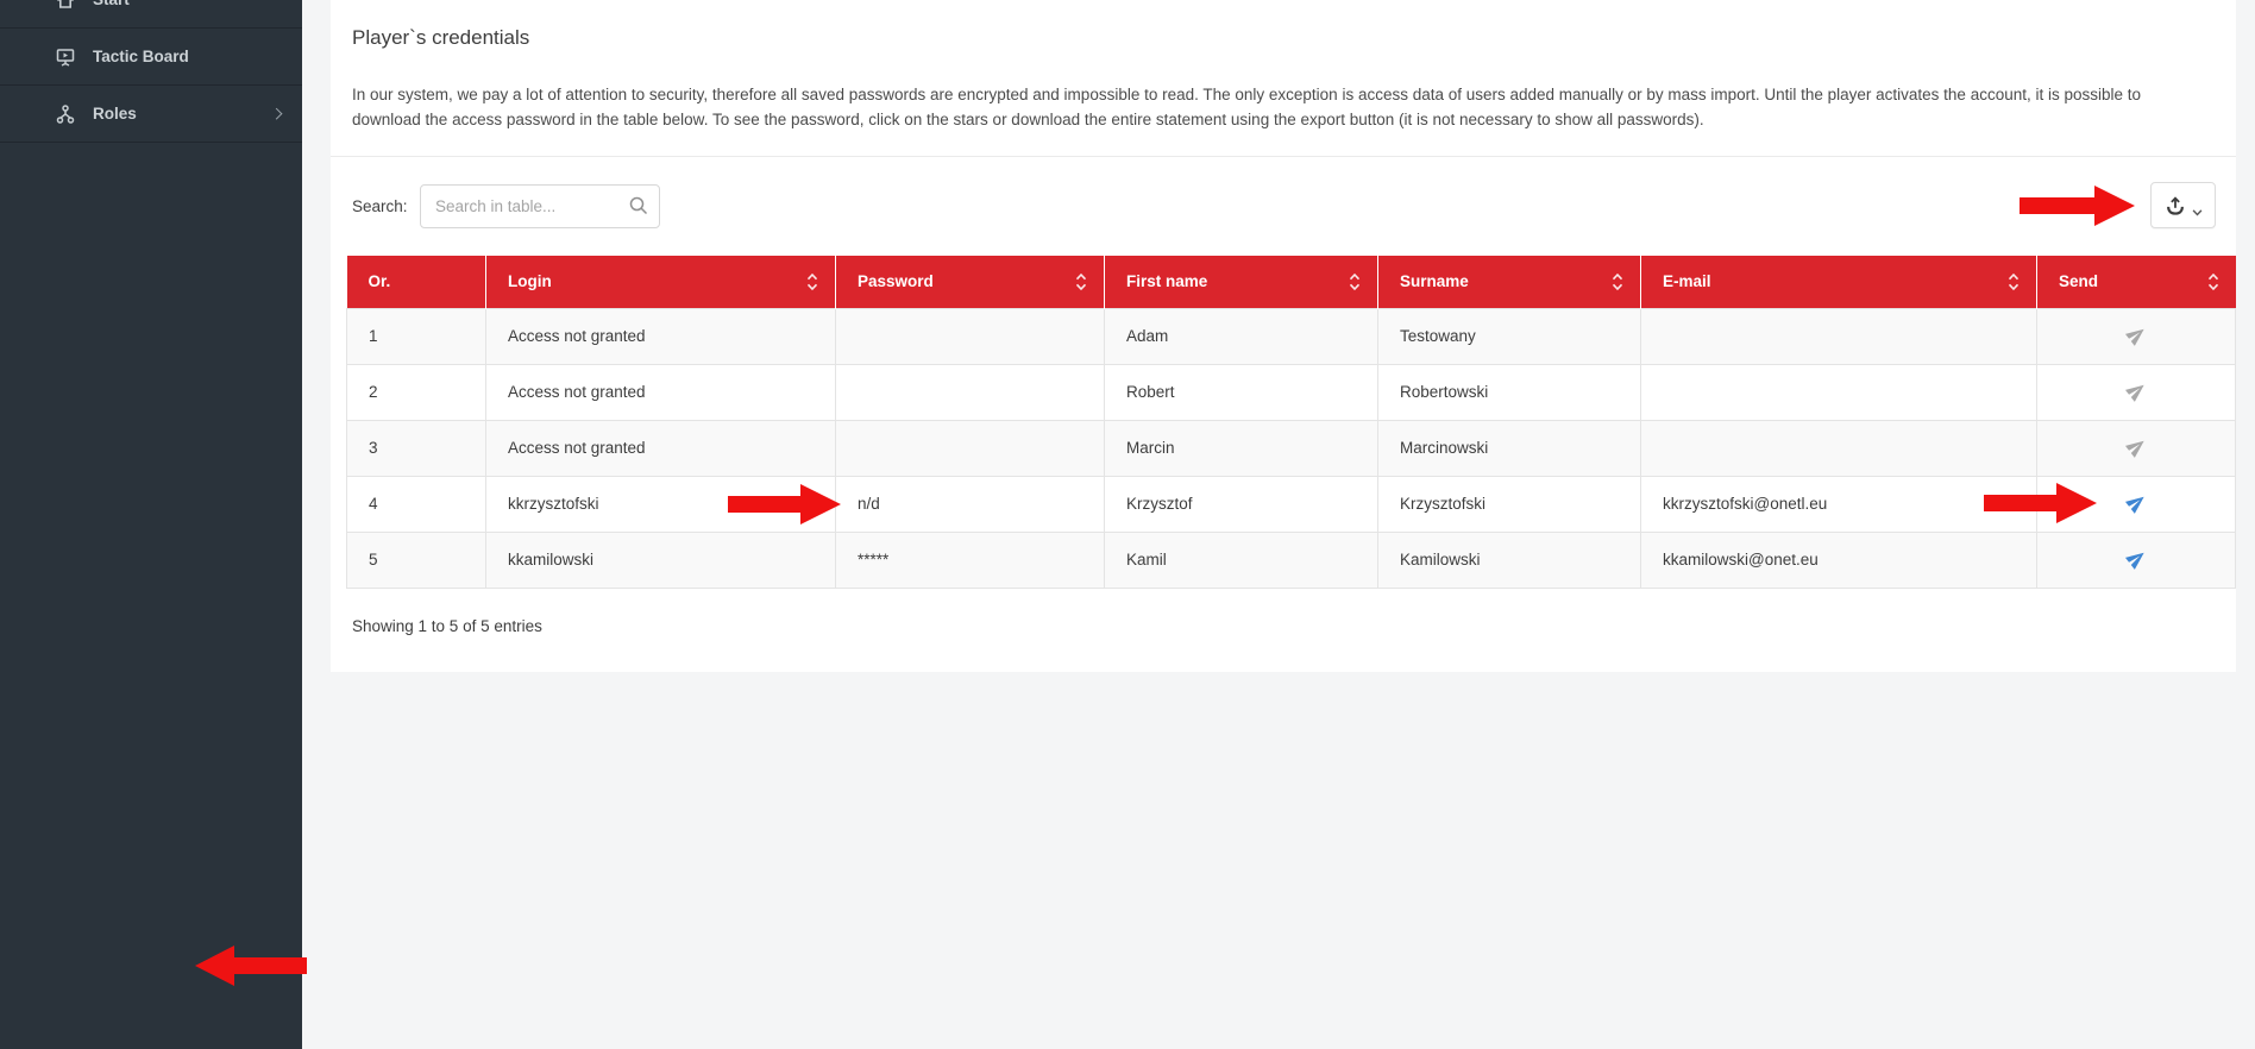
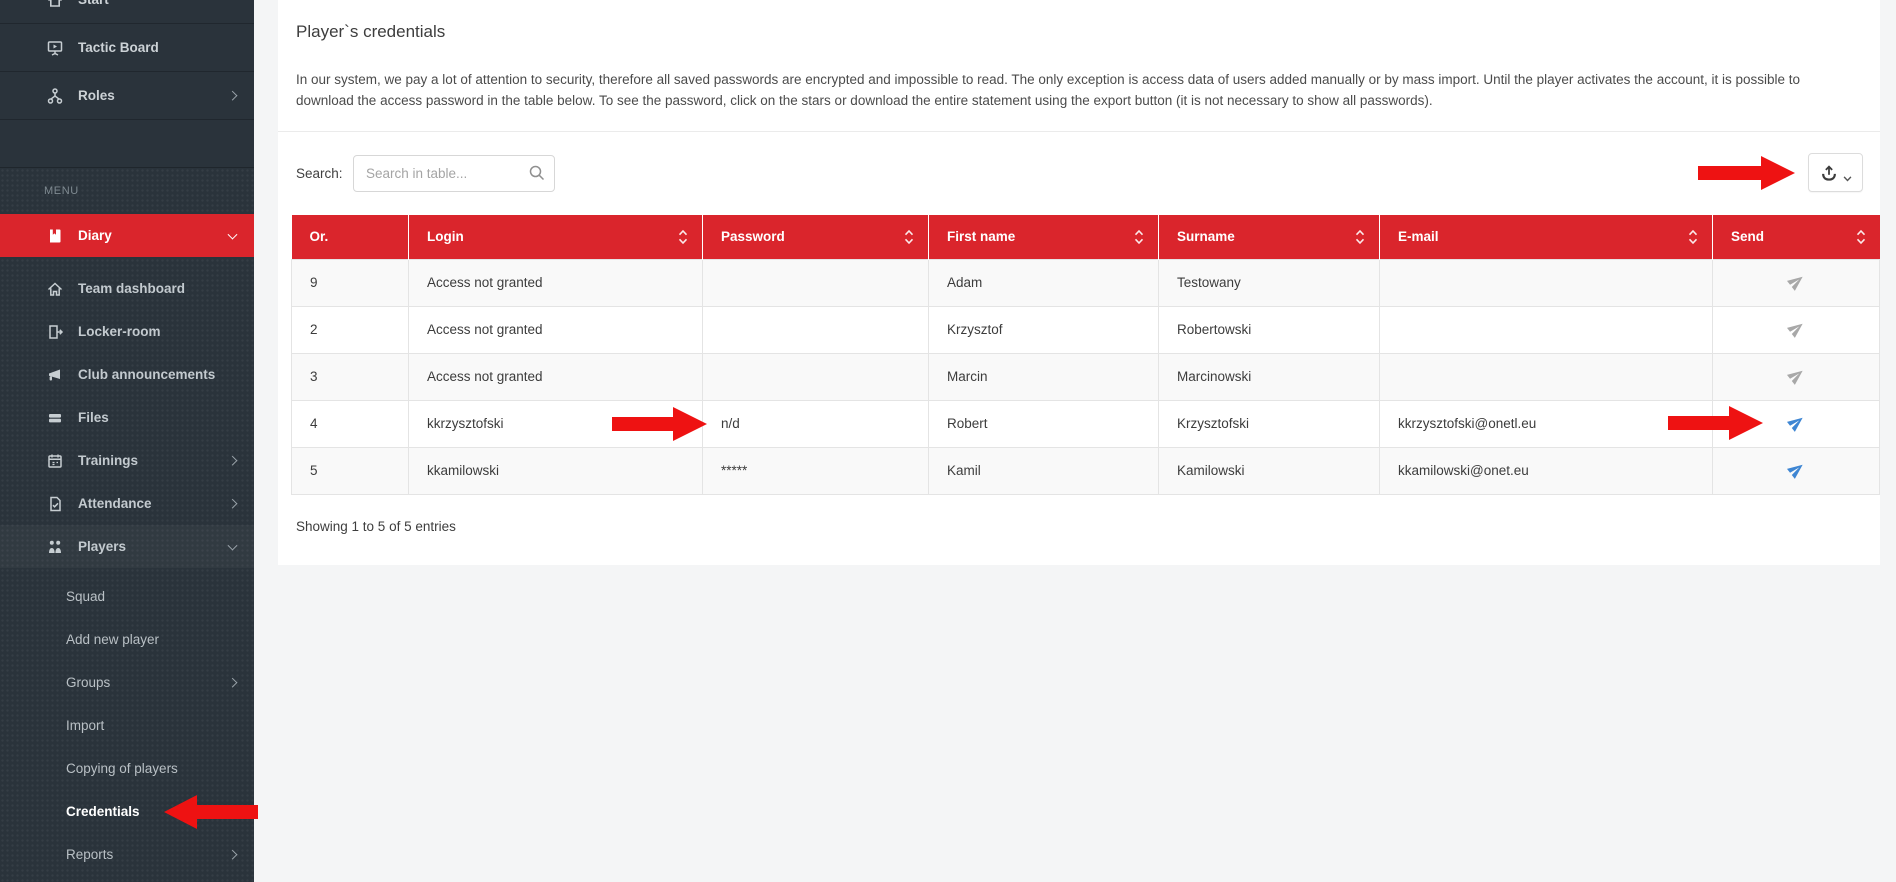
  Tactic Board
  Roles
+ MENU
+ Diary
+ Team dashboard
+ Locker-room
+ Club announcements
+ Files
+ Trainings
+ Attendance
+ Players
+ Squad
+ Add new player
+ Groups
+ Import
+ Copying of players
+ Credentials
+ Reports
  Player`s credentials
  In our system, we pay a lot of attention to security, therefore all saved passwords are encrypted and impossible to read. The only exception is access data of users added manually or by mass import. Until the player activates the account, it is possible to download the access password in the table below. To see the password, click on the stars or download the entire statement using the export button (it is not necessary to show all passwords).
  Search:
  Search in table...
  Or.	Login	Password	First name	Surname	E-mail	Send
- 1	Access not granted		Adam	Testowany
+ 9	Access not granted		Adam	Testowany
- 2	Access not granted		Robert	Robertowski
+ 2	Access not granted		Krzysztof	Robertowski
  3	Access not granted		Marcin	Marcinowski
- 4	kkrzysztofski	n/d	Krzysztof	Krzysztofski	kkrzysztofski@onetl.eu
+ 4	kkrzysztofski	n/d	Robert	Krzysztofski	kkrzysztofski@onetl.eu
  5	kkamilowski	*****	Kamil	Kamilowski	kkamilowski@onet.eu
  Showing 1 to 5 of 5 entries
